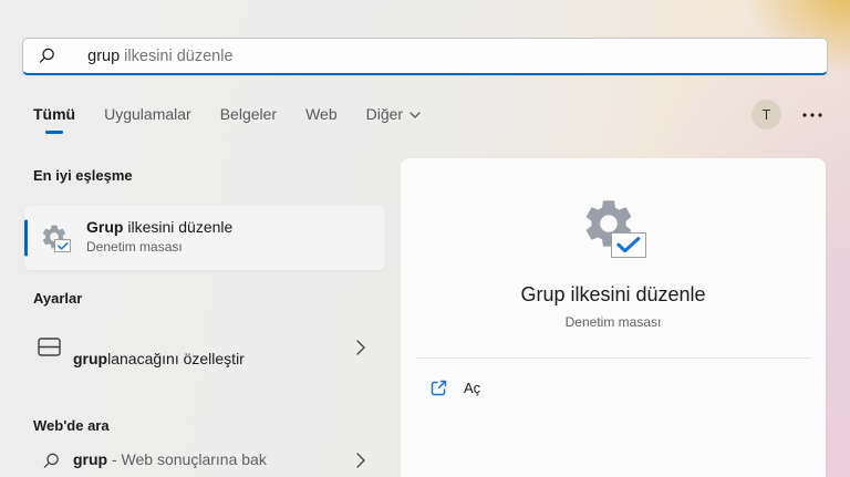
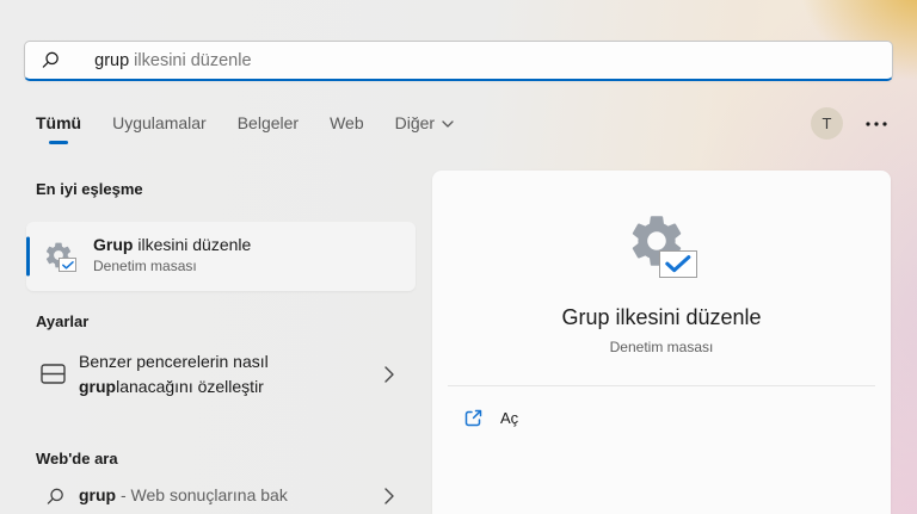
  grup ilkesini düzenle
  Tümü
  Uygulamalar
  Belgeler
  Web
  Diğer
  T
  En iyi eşleşme
  Grup ilkesini düzenle
  Denetim masası
  Ayarlar
+ Benzer pencerelerin nasıl
  gruplanacağını özelleştir
  Web'de ara
  grup - Web sonuçlarına bak
  Grup ilkesini düzenle
  Denetim masası
  Aç
